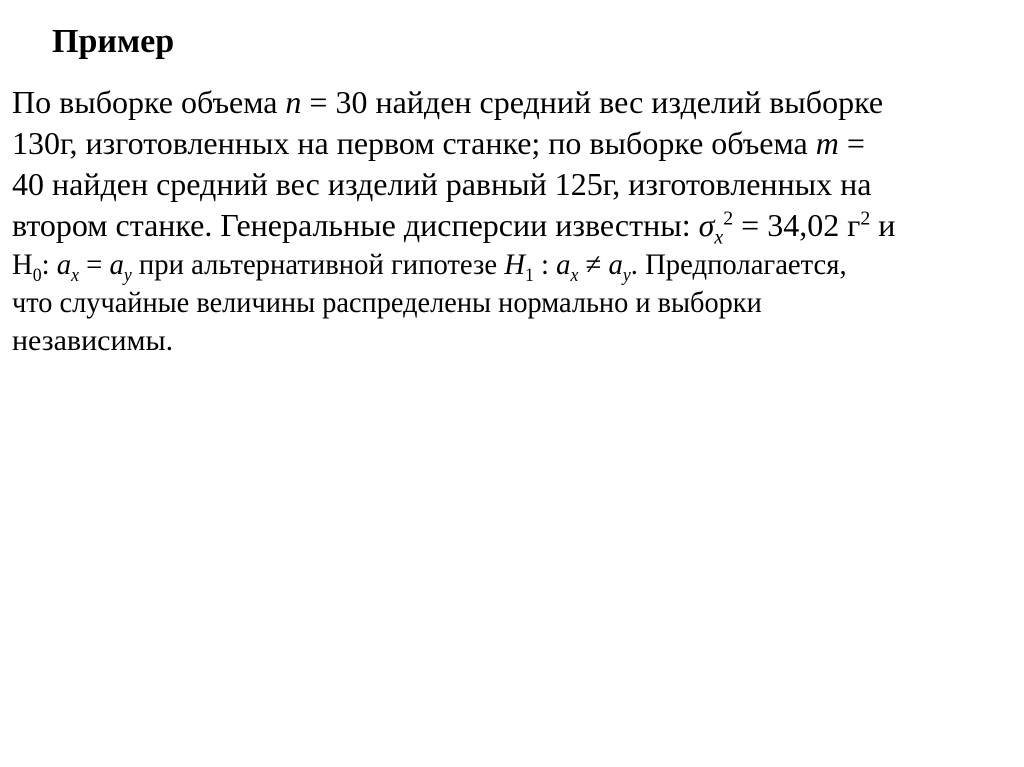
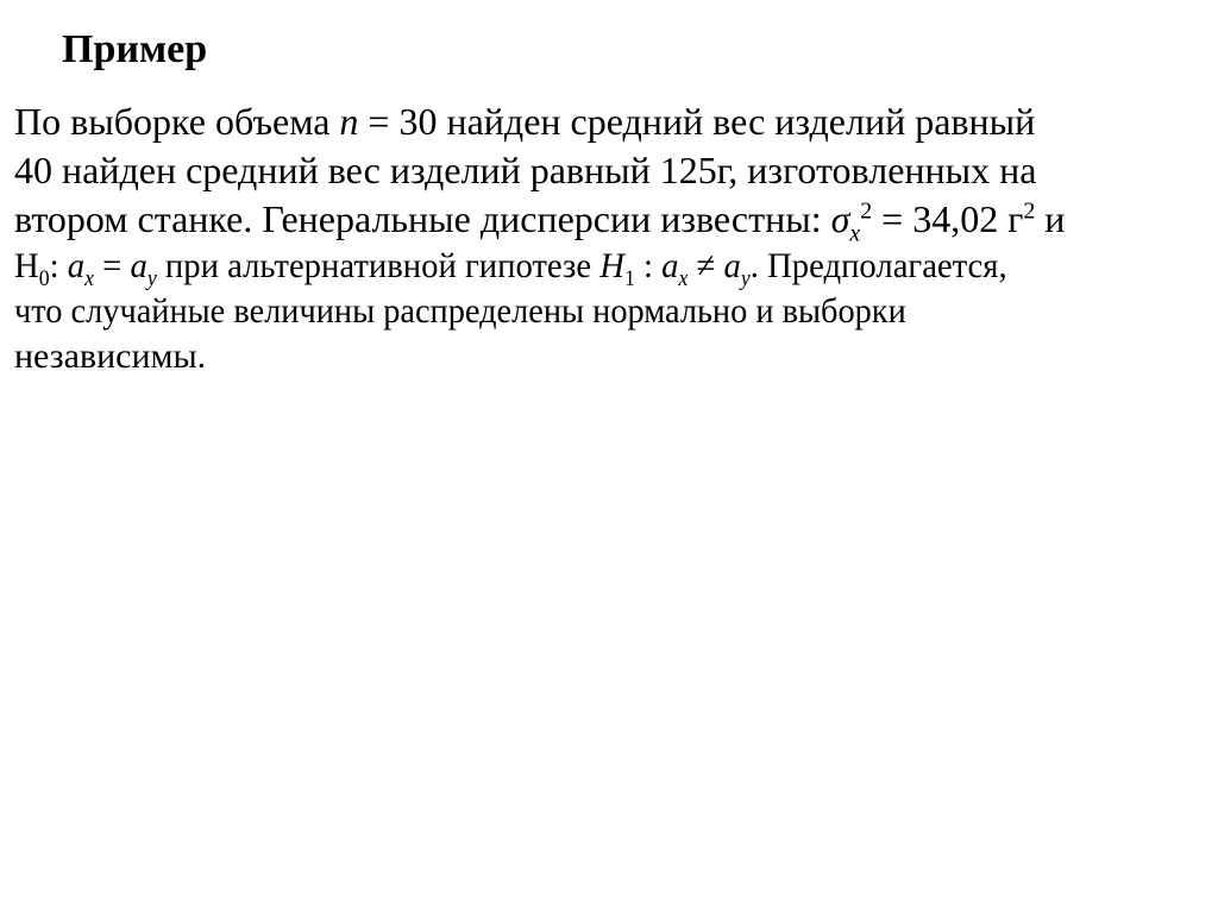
  Пример
- По выборке объема n = 30 найден средний вес изделий выборке
+ По выборке объема n = 30 найден средний вес изделий равный
- 130г, изготовленных на первом станке; по выборке объема m =
  40 найден средний вес изделий равный 125г, изготовленных на
  втором станке. Генеральные дисперсии известны: σx2 = 34,02 г2 и
  H0: ax = ay при альтернативной гипотезе H1 : ax ≠ ay. Предполагается,
  что случайные величины распределены нормально и выборки
  независимы.
